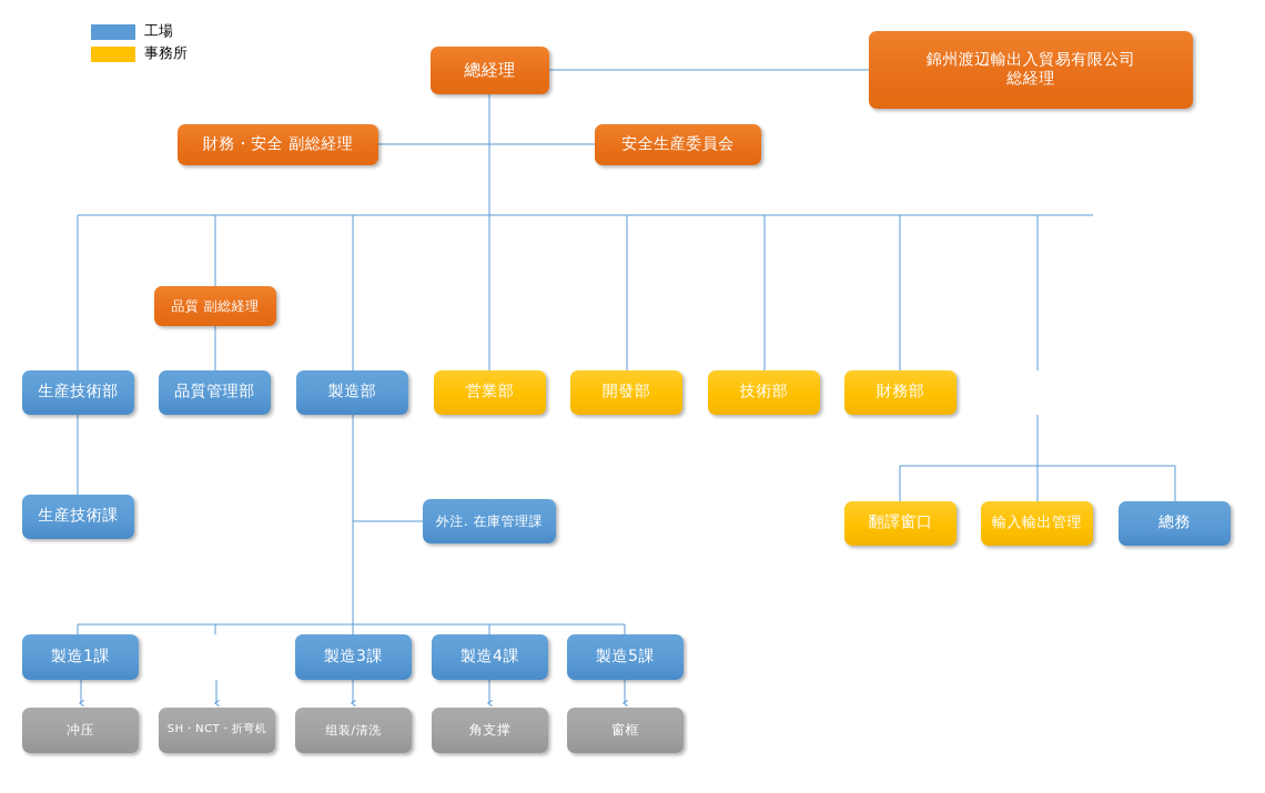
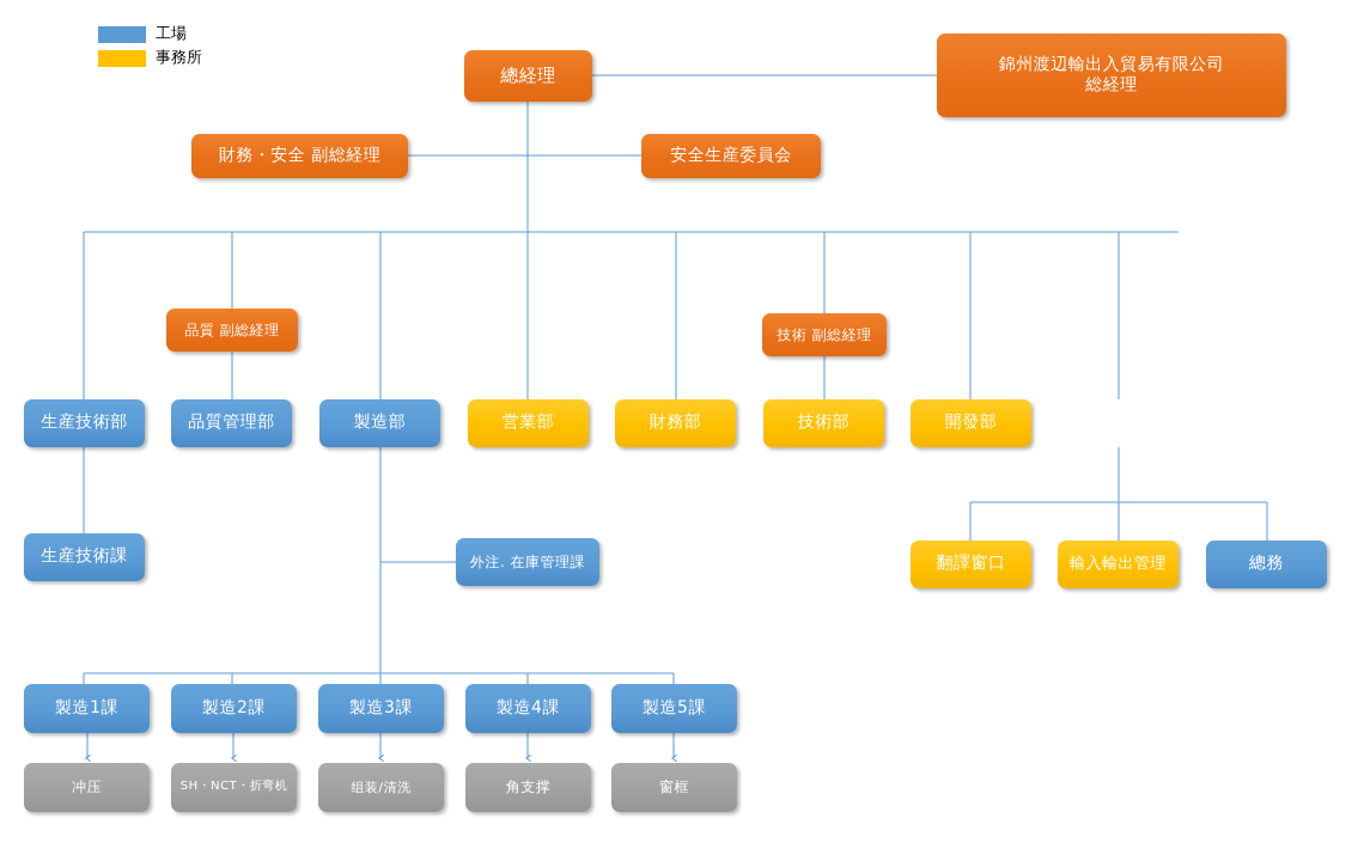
  工場
  事務所
  總経理
  錦州渡辺輸出入貿易有限公司
  総経理
  財務・安全 副総経理
  安全生産委員会
  品質 副総経理
+ 技術 副総経理
  生産技術部
  品質管理部
  製造部
  営業部
- 開發部
+ 財務部
  技術部
- 財務部
+ 開發部
  生産技術課
  外注. 在庫管理課
  翻譯窗口
  輸入輸出管理
  總務
  製造1課
+ 製造2課
  製造3課
  製造4課
  製造5課
  冲压
  SH・NCT・折弯机
  组装/清洗
  角支撑
  窗框
